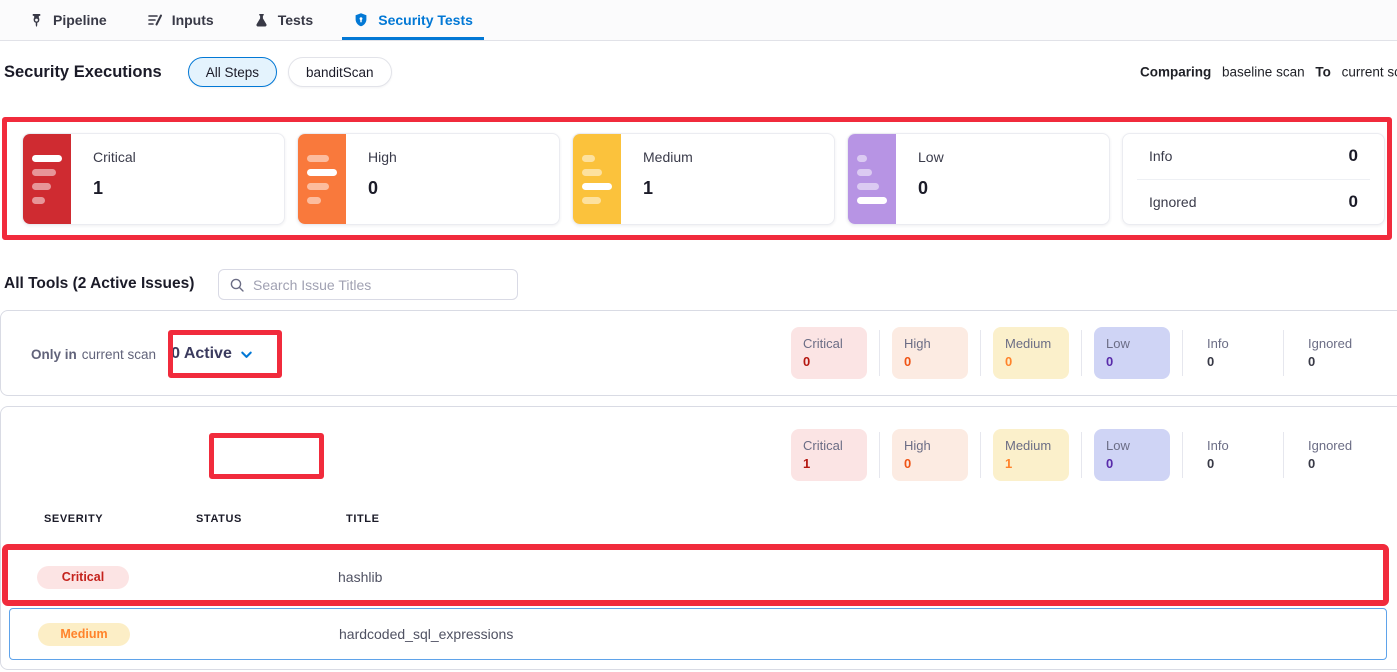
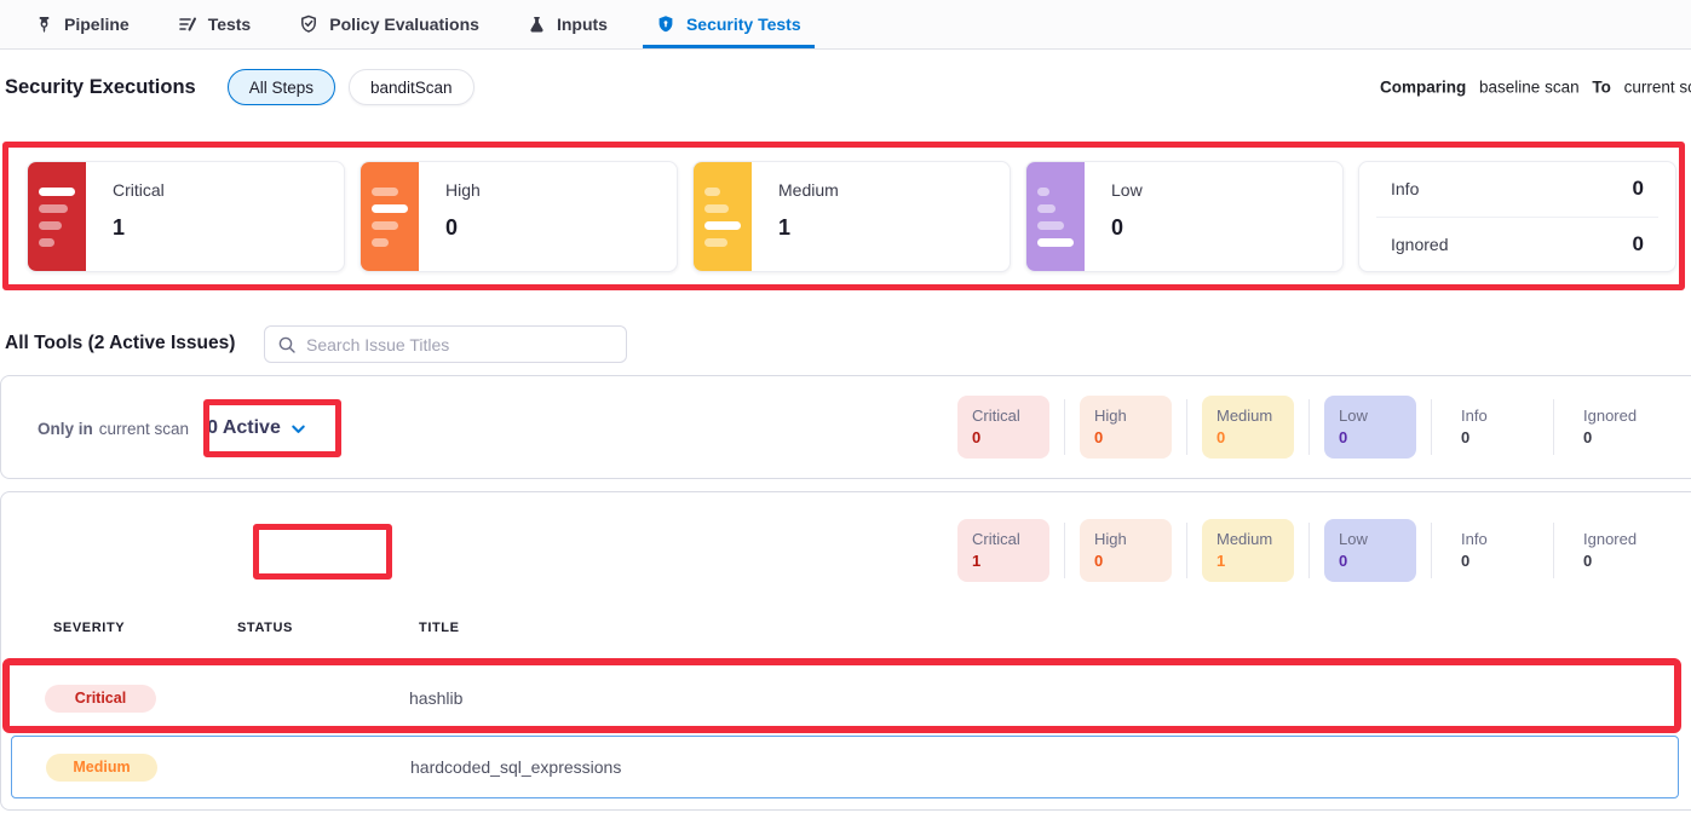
  Pipeline
- Inputs
+ Tests
+ Policy Evaluations
- Tests
+ Inputs
  Security Tests
  Security Executions
  All Steps
  banditScan
  Comparing baseline scan To current s
  Critical
  1
  High
  0
  Medium
  1
  Low
  0
  Info
  0
  Ignored
  0
  All Tools (2 Active Issues)
  Search Issue Titles
  Only in
  current scan
  0 Active
  Critical
  0
  High
  0
  Medium
  0
  Low
  0
  Info
  0
  Ignored
  0
  Critical
  1
  High
  0
  Medium
  1
  Low
  0
  Info
  0
  Ignored
  0
  SEVERITY
  STATUS
  TITLE
  Critical
  hashlib
  Medium
  hardcoded_sql_expressions
